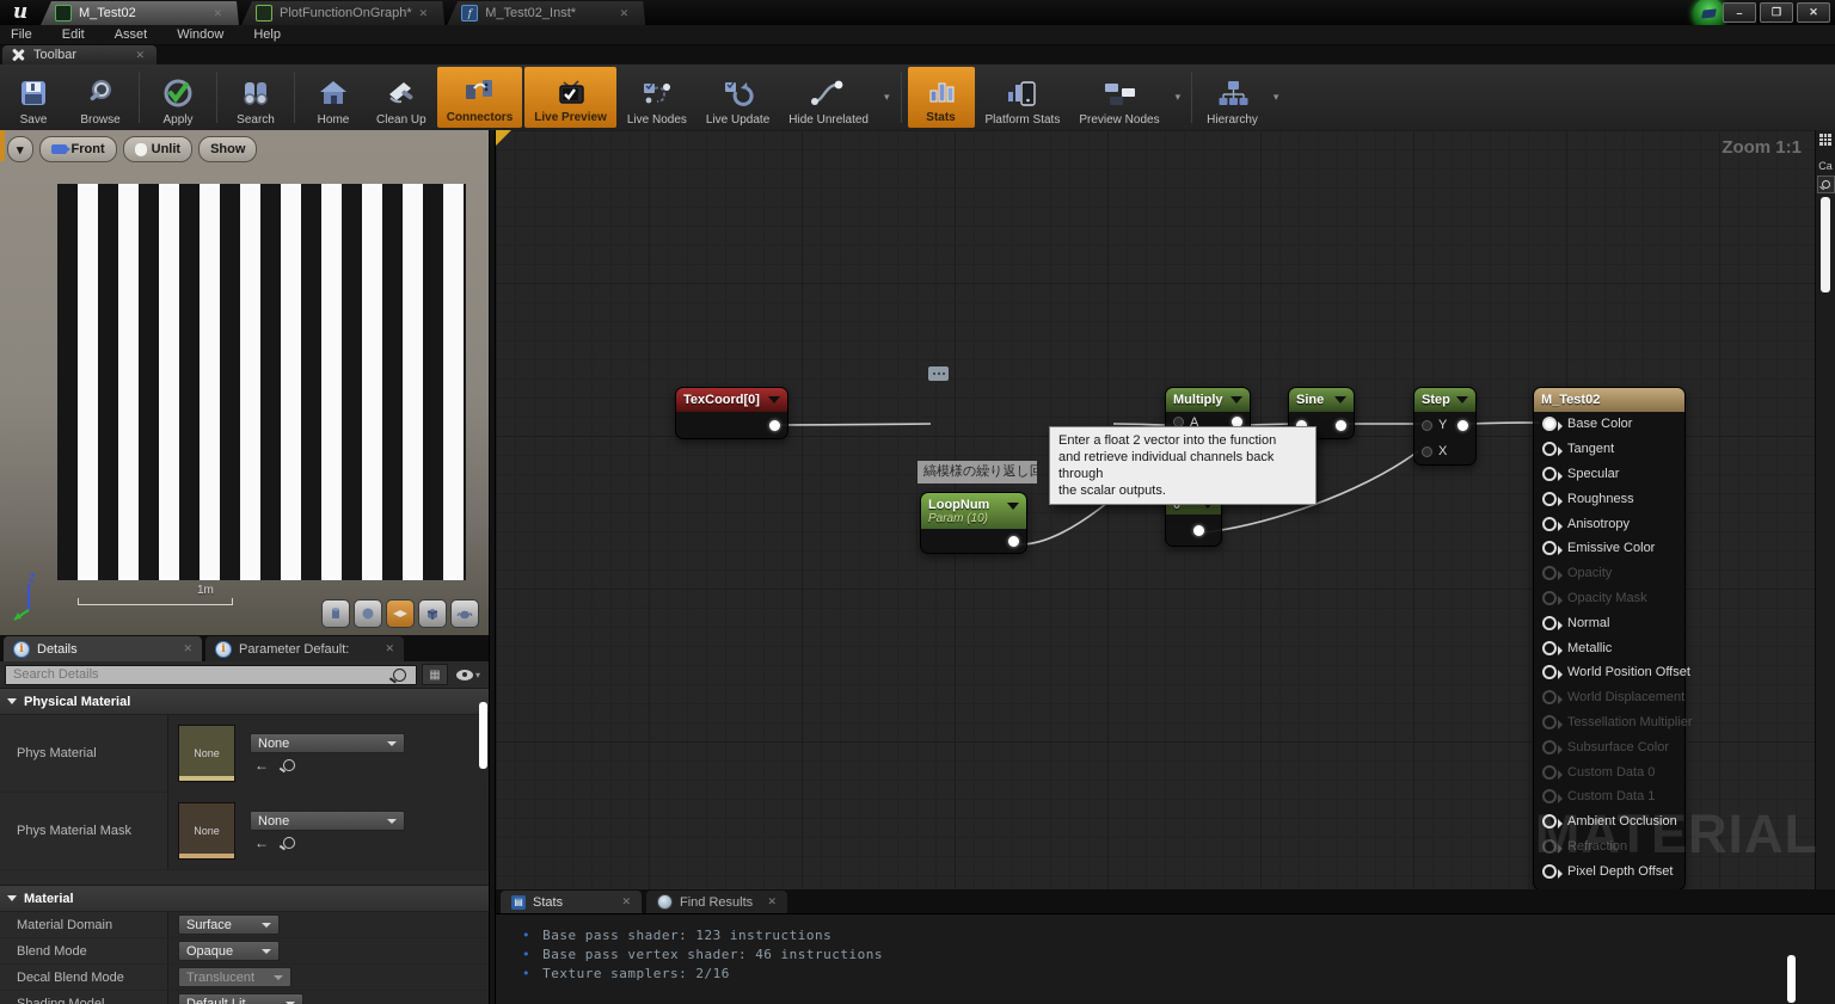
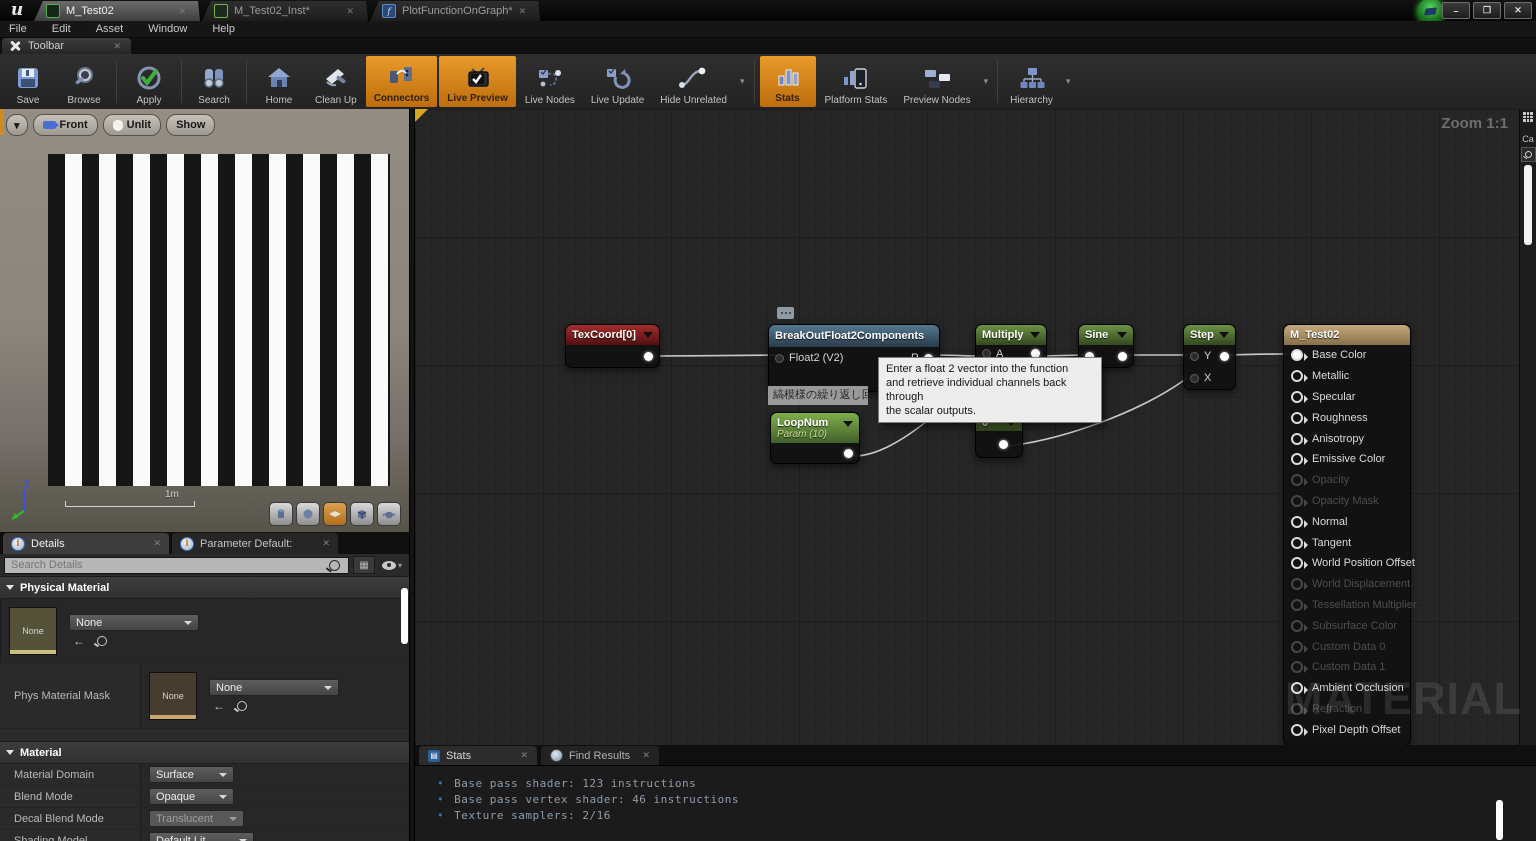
  u
  M_Test02
  ✕
- PlotFunctionOnGraph*
+ M_Test02_Inst*
  ✕
  f
- M_Test02_Inst*
+ PlotFunctionOnGraph*
  ✕
  –
  ❐
  ✕
  File
  Edit
  Asset
  Window
  Help
  Toolbar
  ✕
  Save
  Browse
  Apply
  Search
  Home
  Clean Up
  Connectors
  Live Preview
  Live Nodes
  Live Update
  Hide Unrelated
  ▾
  Stats
  Platform Stats
  Preview Nodes
  ▾
  Hierarchy
  ▾
  ▾
  Front
  Unlit
  Show
  1m
  Z
  i
  Details
  ✕
  i
  Parameter Default:
  ✕
  Search Details
  ▦
  ▾
  Physical Material
- Phys Material
  None
  None
  ←
  Phys Material Mask
  None
  None
  ←
  Material
  Material Domain
  Surface
  Blend Mode
  Opaque
  Decal Blend Mode
  Translucent
  Zoom 1:1
  TexCoord[0]
  縞模様の繰り返し回
+ BreakOutFloat2Components
+ Float2 (V2)
  Multiply
  A
  Sine
  Step
  Y
  X
  LoopNum
  Param (10)
  M_Test02
  Base Color
- Tangent
+ Metallic
  Specular
  Roughness
  Anisotropy
  Emissive Color
  Opacity
  Opacity Mask
  Normal
- Metallic
+ Tangent
  World Position Offset
  World Displacement
  Tessellation Multiplier
  Subsurface Color
  Custom Data 0
  Custom Data 1
  Ambient Occlusion
  Refraction
  Pixel Depth Offset
  MATERIAL
  Enter a float 2 vector into the function
  and retrieve individual channels back through
  the scalar outputs.
  Ca
  ▤
  Stats
  ✕
  Find Results
  ✕
  Base pass shader: 123 instructions
  Base pass vertex shader: 46 instructions
  Texture samplers: 2/16
